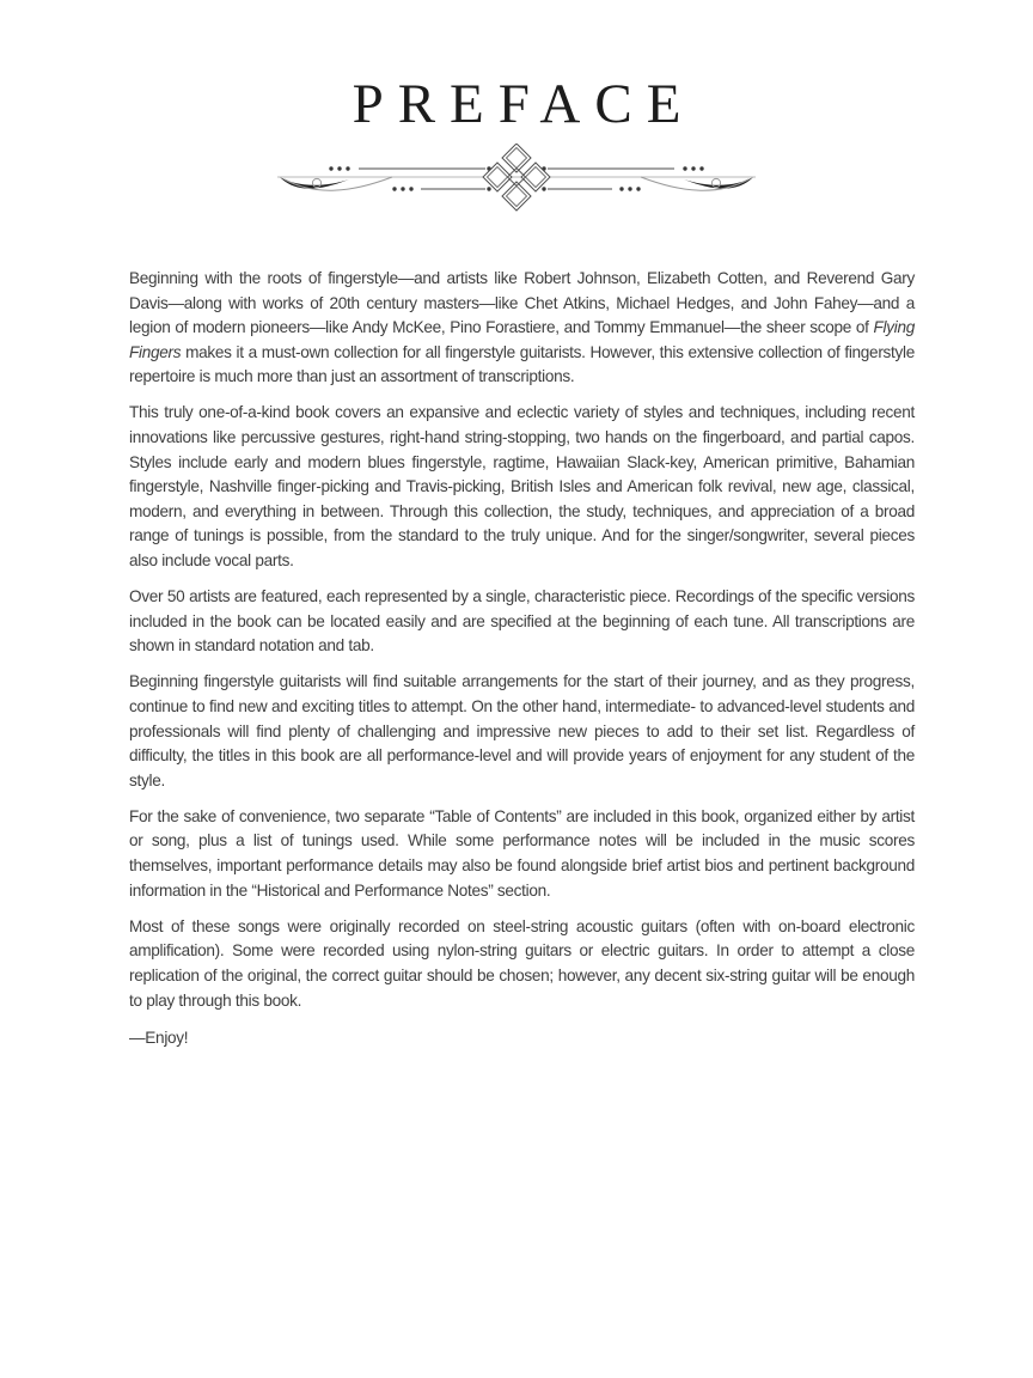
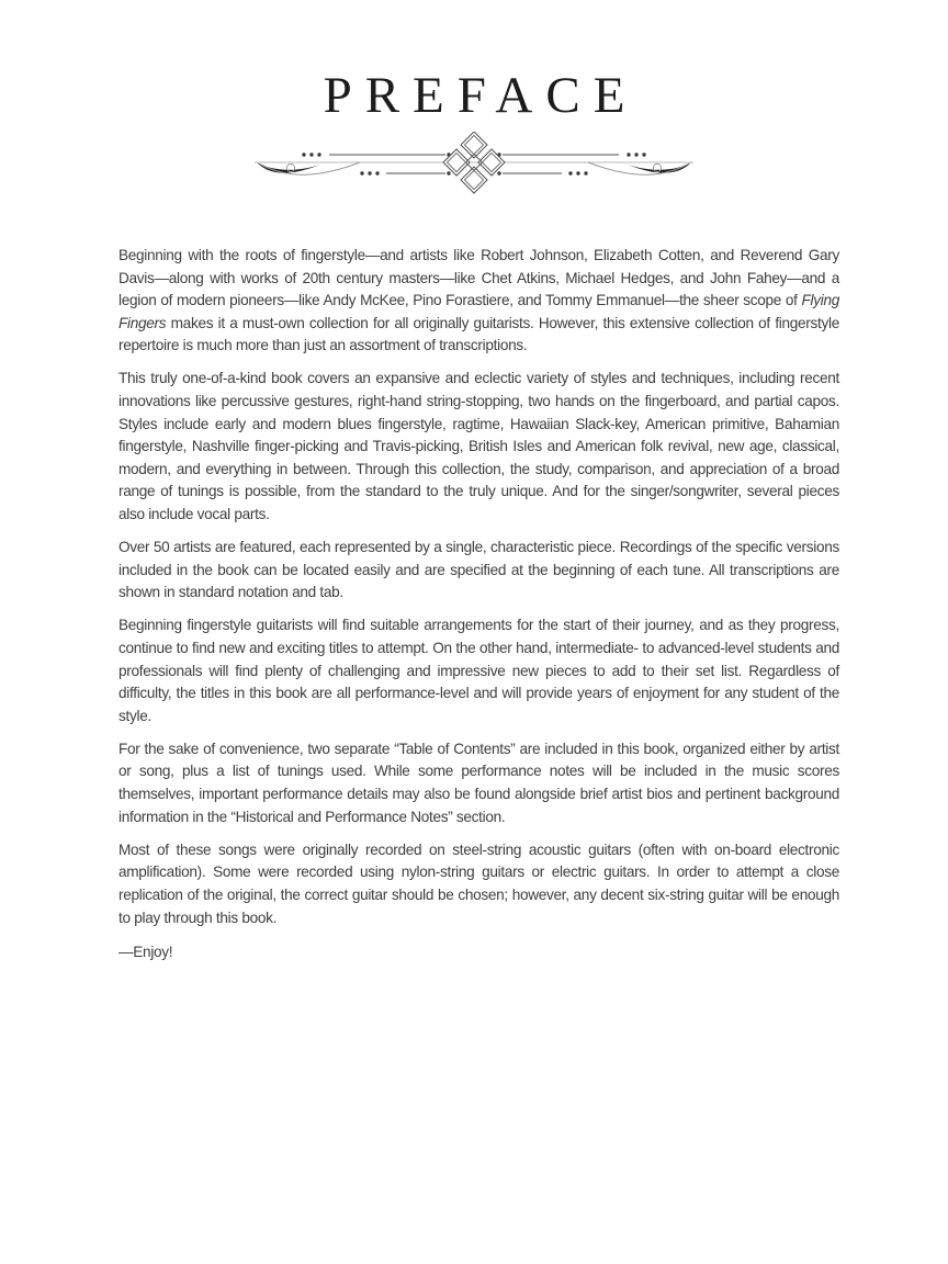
  PREFACE
- Beginning with the roots of fingerstyle—and artists like Robert Johnson, Elizabeth Cotten, and Reverend Gary Davis—along with works of 20th century masters—like Chet Atkins, Michael Hedges, and John Fahey—and a legion of modern pioneers—like Andy McKee, Pino Forastiere, and Tommy Emmanuel—the sheer scope of Flying Fingers makes it a must-own collection for all fingerstyle guitarists. However, this extensive collection of fingerstyle repertoire is much more than just an assortment of transcriptions.
+ Beginning with the roots of fingerstyle—and artists like Robert Johnson, Elizabeth Cotten, and Reverend Gary Davis—along with works of 20th century masters—like Chet Atkins, Michael Hedges, and John Fahey—and a legion of modern pioneers—like Andy McKee, Pino Forastiere, and Tommy Emmanuel—the sheer scope of Flying Fingers makes it a must-own collection for all originally guitarists. However, this extensive collection of fingerstyle repertoire is much more than just an assortment of transcriptions.
- This truly one-of-a-kind book covers an expansive and eclectic variety of styles and techniques, including recent innovations like percussive gestures, right-hand string-stopping, two hands on the fingerboard, and partial capos. Styles include early and modern blues fingerstyle, ragtime, Hawaiian Slack-key, American primitive, Bahamian fingerstyle, Nashville finger-picking and Travis-picking, British Isles and American folk revival, new age, classical, modern, and everything in between. Through this collection, the study, techniques, and appreciation of a broad range of tunings is possible, from the standard to the truly unique. And for the singer/songwriter, several pieces also include vocal parts.
+ This truly one-of-a-kind book covers an expansive and eclectic variety of styles and techniques, including recent innovations like percussive gestures, right-hand string-stopping, two hands on the fingerboard, and partial capos. Styles include early and modern blues fingerstyle, ragtime, Hawaiian Slack-key, American primitive, Bahamian fingerstyle, Nashville finger-picking and Travis-picking, British Isles and American folk revival, new age, classical, modern, and everything in between. Through this collection, the study, comparison, and appreciation of a broad range of tunings is possible, from the standard to the truly unique. And for the singer/songwriter, several pieces also include vocal parts.
  Over 50 artists are featured, each represented by a single, characteristic piece. Recordings of the specific versions included in the book can be located easily and are specified at the beginning of each tune. All transcriptions are shown in standard notation and tab.
  Beginning fingerstyle guitarists will find suitable arrangements for the start of their journey, and as they progress, continue to find new and exciting titles to attempt. On the other hand, intermediate- to advanced-level students and professionals will find plenty of challenging and impressive new pieces to add to their set list. Regardless of difficulty, the titles in this book are all performance-level and will provide years of enjoyment for any student of the style.
  For the sake of convenience, two separate “Table of Contents” are included in this book, organized either by artist or song, plus a list of tunings used. While some performance notes will be included in the music scores themselves, important performance details may also be found alongside brief artist bios and pertinent background information in the “Historical and Performance Notes” section.
  Most of these songs were originally recorded on steel-string acoustic guitars (often with on-board electronic amplification). Some were recorded using nylon-string guitars or electric guitars. In order to attempt a close replication of the original, the correct guitar should be chosen; however, any decent six-string guitar will be enough to play through this book.
  —Enjoy!
